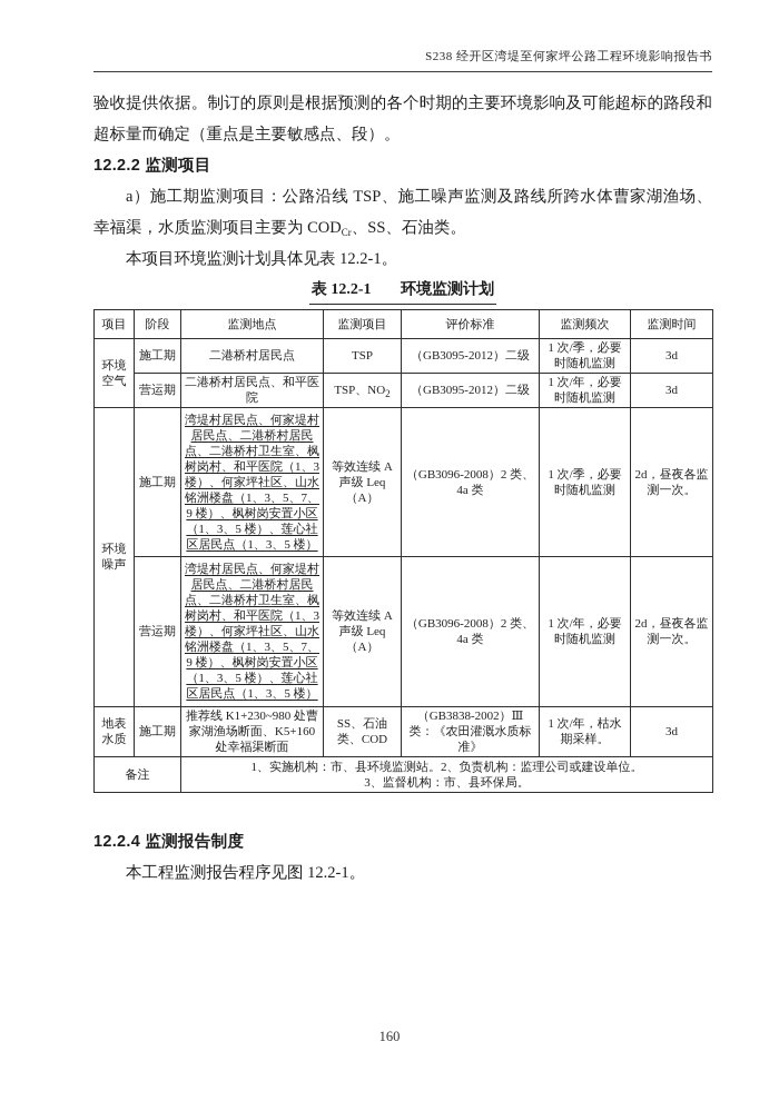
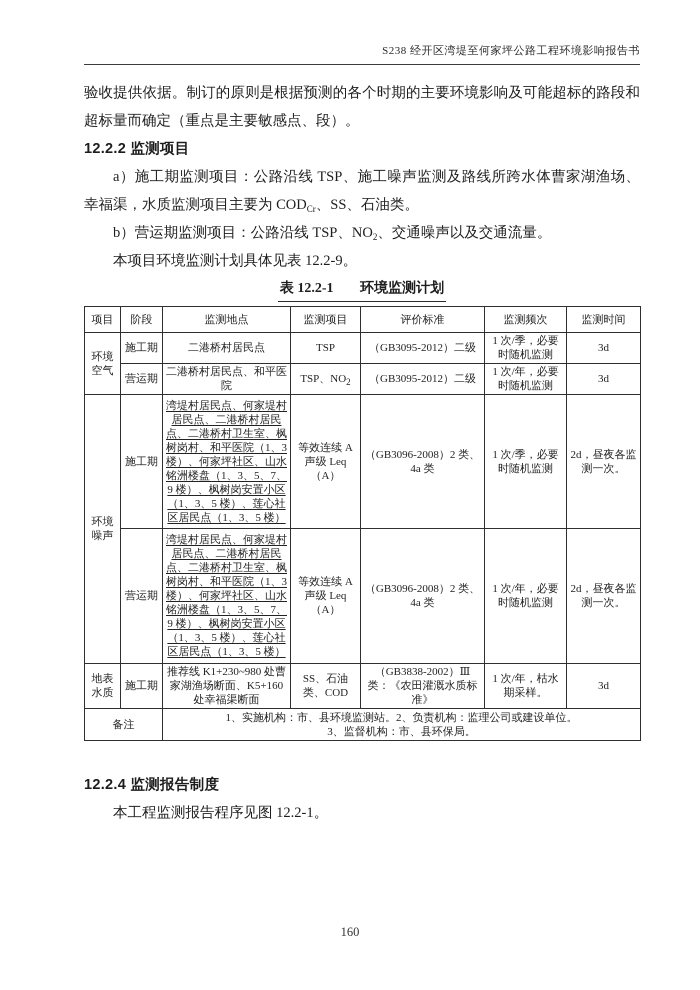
  S238 经开区湾堤至何家坪公路工程环境影响报告书
  验收提供依据。制订的原则是根据预测的各个时期的主要环境影响及可能超标的路段和超标量而确定（重点是主要敏感点、段）。
  12.2.2 监测项目
  a）施工期监测项目：公路沿线 TSP、施工噪声监测及路线所跨水体曹家湖渔场、幸福渠，水质监测项目主要为 CODCr、SS、石油类。
+ b）营运期监测项目：公路沿线 TSP、NO2、交通噪声以及交通流量。
- 本项目环境监测计划具体见表 12.2-1。
+ 本项目环境监测计划具体见表 12.2-9。
  表 12.2-1 环境监测计划
  项目	阶段	监测地点	监测项目	评价标准	监测频次	监测时间
  环境空气	施工期	二港桥村居民点	TSP	（GB3095-2012）二级	1 次/季，必要时随机监测	3d
  营运期	二港桥村居民点、和平医院	TSP、NO2	（GB3095-2012）二级	1 次/年，必要时随机监测	3d
  环境噪声	施工期	湾堤村居民点、何家堤村居民点、二港桥村居民点、二港桥村卫生室、枫树岗村、和平医院（1、3 楼）、何家坪社区、山水铭洲楼盘（1、3、5、7、9 楼）、枫树岗安置小区（1、3、5 楼）、莲心社区居民点（1、3、5 楼）	等效连续 A 声级 Leq（A）	（GB3096-2008）2 类、4a 类	1 次/季，必要时随机监测	2d，昼夜各监测一次。
  营运期	湾堤村居民点、何家堤村居民点、二港桥村居民点、二港桥村卫生室、枫树岗村、和平医院（1、3 楼）、何家坪社区、山水铭洲楼盘（1、3、5、7、9 楼）、枫树岗安置小区（1、3、5 楼）、莲心社区居民点（1、3、5 楼）	等效连续 A 声级 Leq（A）	（GB3096-2008）2 类、4a 类	1 次/年，必要时随机监测	2d，昼夜各监测一次。
  地表水质	施工期	推荐线 K1+230~980 处曹家湖渔场断面、K5+160 处幸福渠断面	SS、石油类、COD	（GB3838-2002）Ⅲ类：《农田灌溉水质标准》	1 次/年，枯水期采样。	3d
  备注	1、实施机构：市、县环境监测站。2、负责机构：监理公司或建设单位。 3、监督机构：市、县环保局。
  12.2.4 监测报告制度
  本工程监测报告程序见图 12.2-1。
  160
